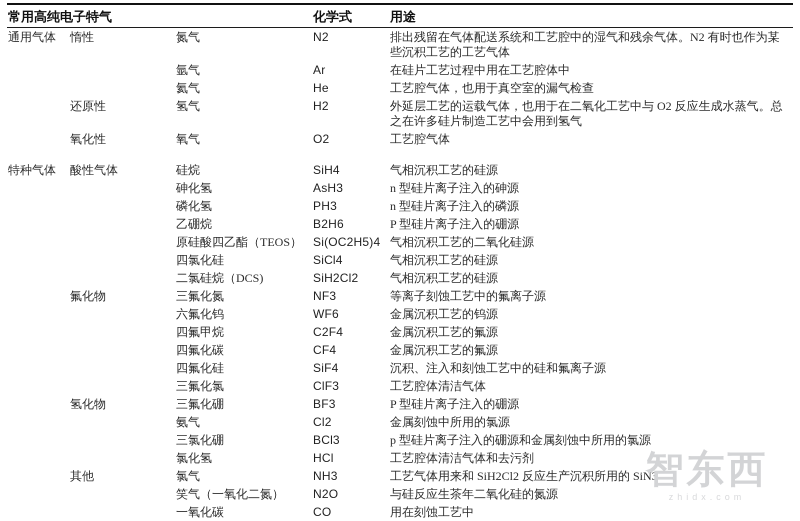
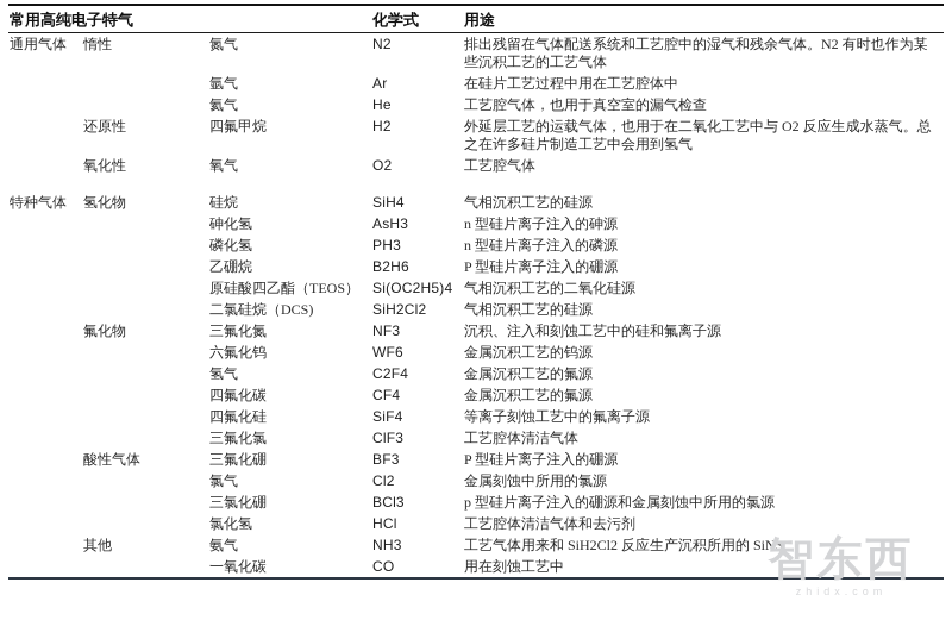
  常用高纯电子特气	化学式	用途
  通用气体	惰性	氮气	N2	排出残留在气体配送系统和工艺腔中的湿气和残余气体。N2 有时也作为某些沉积工艺的工艺气体
  		氩气	Ar	在硅片工艺过程中用在工艺腔体中
  		氦气	He	工艺腔气体，也用于真空室的漏气检查
- 	还原性	氢气	H2	外延层工艺的运载气体，也用于在二氧化工艺中与 O2 反应生成水蒸气。总之在许多硅片制造工艺中会用到氢气
+ 	还原性	四氟甲烷	H2	外延层工艺的运载气体，也用于在二氧化工艺中与 O2 反应生成水蒸气。总之在许多硅片制造工艺中会用到氢气
  	氧化性	氧气	O2	工艺腔气体
- 特种气体	酸性气体	硅烷	SiH4	气相沉积工艺的硅源
+ 特种气体	氢化物	硅烷	SiH4	气相沉积工艺的硅源
  		砷化氢	AsH3	n 型硅片离子注入的砷源
  		磷化氢	PH3	n 型硅片离子注入的磷源
  		乙硼烷	B2H6	P 型硅片离子注入的硼源
  		原硅酸四乙酯（TEOS）	Si(OC2H5)4	气相沉积工艺的二氧化硅源
- 		四氯化硅	SiCl4	气相沉积工艺的硅源
  		二氯硅烷（DCS)	SiH2Cl2	气相沉积工艺的硅源
- 	氟化物	三氟化氮	NF3	等离子刻蚀工艺中的氟离子源
+ 	氟化物	三氟化氮	NF3	沉积、注入和刻蚀工艺中的硅和氟离子源
  		六氟化钨	WF6	金属沉积工艺的钨源
- 		四氟甲烷	C2F4	金属沉积工艺的氟源
+ 		氢气	C2F4	金属沉积工艺的氟源
  		四氟化碳	CF4	金属沉积工艺的氟源
- 		四氟化硅	SiF4	沉积、注入和刻蚀工艺中的硅和氟离子源
+ 		四氟化硅	SiF4	等离子刻蚀工艺中的氟离子源
  		三氟化氯	ClF3	工艺腔体清洁气体
- 	氢化物	三氟化硼	BF3	P 型硅片离子注入的硼源
+ 	酸性气体	三氟化硼	BF3	P 型硅片离子注入的硼源
- 		氨气	Cl2	金属刻蚀中所用的氯源
+ 		氯气	Cl2	金属刻蚀中所用的氯源
  		三氯化硼	BCl3	p 型硅片离子注入的硼源和金属刻蚀中所用的氯源
  		氯化氢	HCl	工艺腔体清洁气体和去污剂
- 	其他	氯气	NH3	工艺气体用来和 SiH2Cl2 反应生产沉积所用的 SiN3
+ 	其他	氨气	NH3	工艺气体用来和 SiH2Cl2 反应生产沉积所用的 SiN3
- 		笑气（一氧化二氮）	N2O	与硅反应生茶年二氧化硅的氮源
  		一氧化碳	CO	用在刻蚀工艺中
  智东西
  zhidx.com
